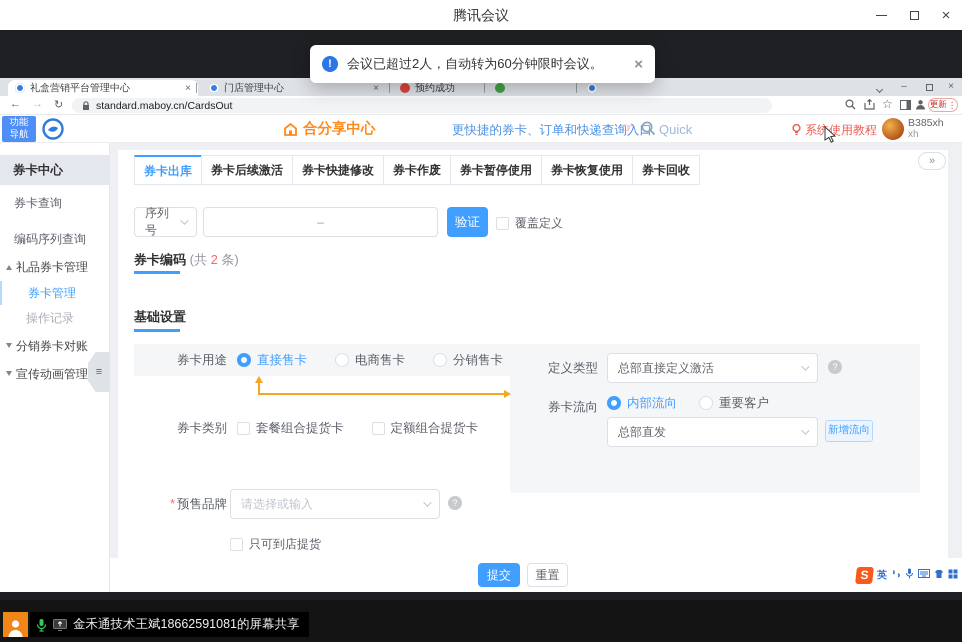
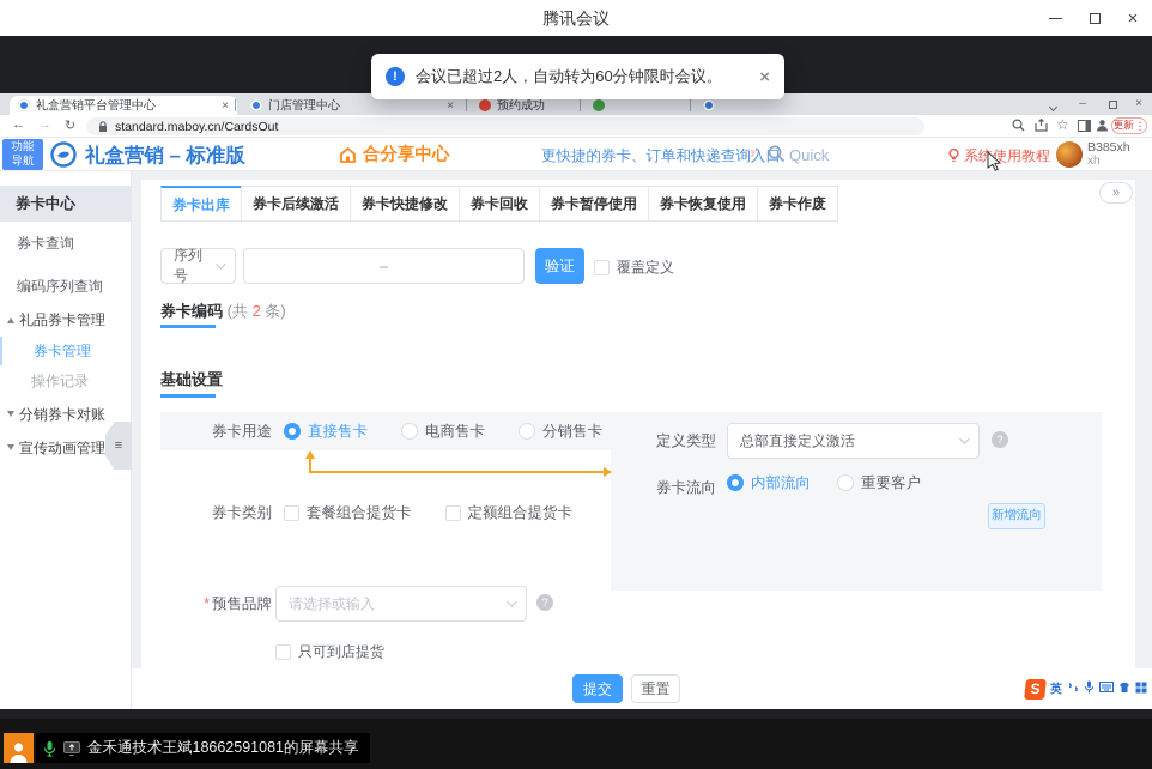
  腾讯会议
  ×
  礼盒营销平台管理中心
  ×
  门店管理中心
  ×
  预约成功
  –
  ×
  ←
  →
  ↻
  standard.maboy.cn/CardsOut
  ☆
  更新
  ⋮
  功能
  导航
+ 礼盒营销 – 标准版
  合分享中心
  更快捷的券卡、订单和快递查询入口
  ☞
  Quick
  系统使用教程
  B385xh
  xh
  券卡中心
  券卡查询
  编码序列查询
  礼品券卡管理
  券卡管理
  操作记录
  分销券卡对账
  宣传动画管理
  ≡
  券卡出库
  券卡后续激活
  券卡快捷修改
- 券卡作废
+ 券卡回收
  券卡暂停使用
  券卡恢复使用
- 券卡回收
+ 券卡作废
  »
  序列号
  –
  验证
  覆盖定义
  券卡编码 (共 2 条)
  基础设置
  券卡用途
  直接售卡
  电商售卡
  分销售卡
  定义类型
  总部直接定义激活
  ?
  券卡流向
  内部流向
  重要客户
- 总部直发
  新增流向
  券卡类别
  套餐组合提货卡
  定额组合提货卡
  * 预售品牌
  请选择或输入
  ?
  只可到店提货
  提交
  重置
  英
  金禾通技术王斌18662591081的屏幕共享
  !
  会议已超过2人，自动转为60分钟限时会议。
  ×
